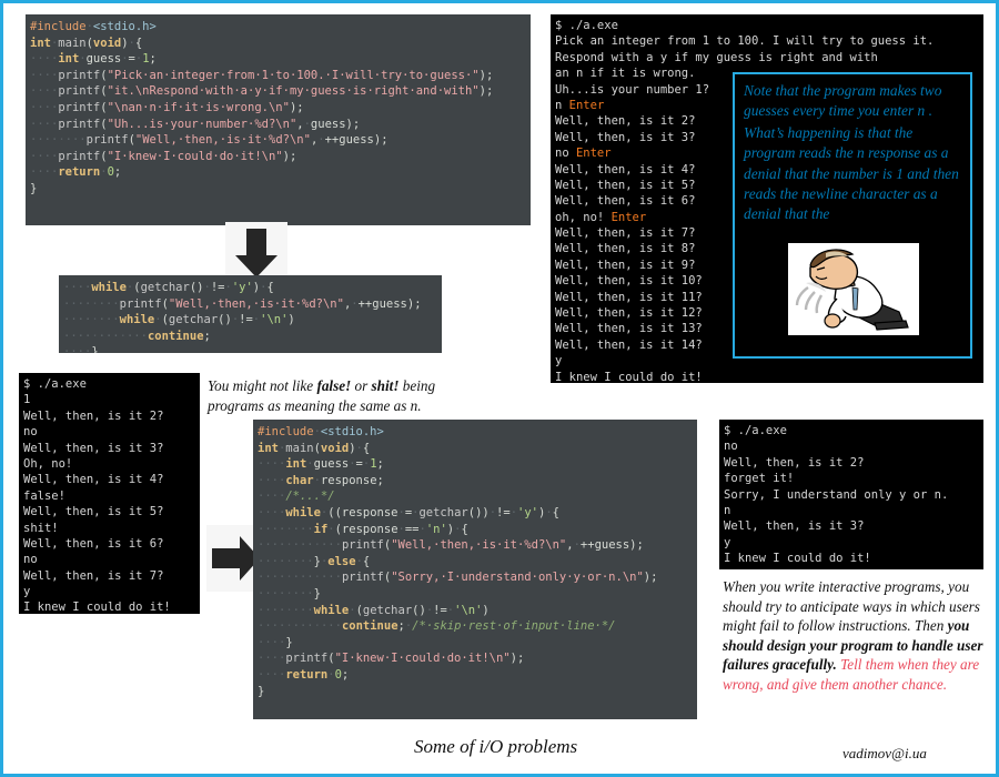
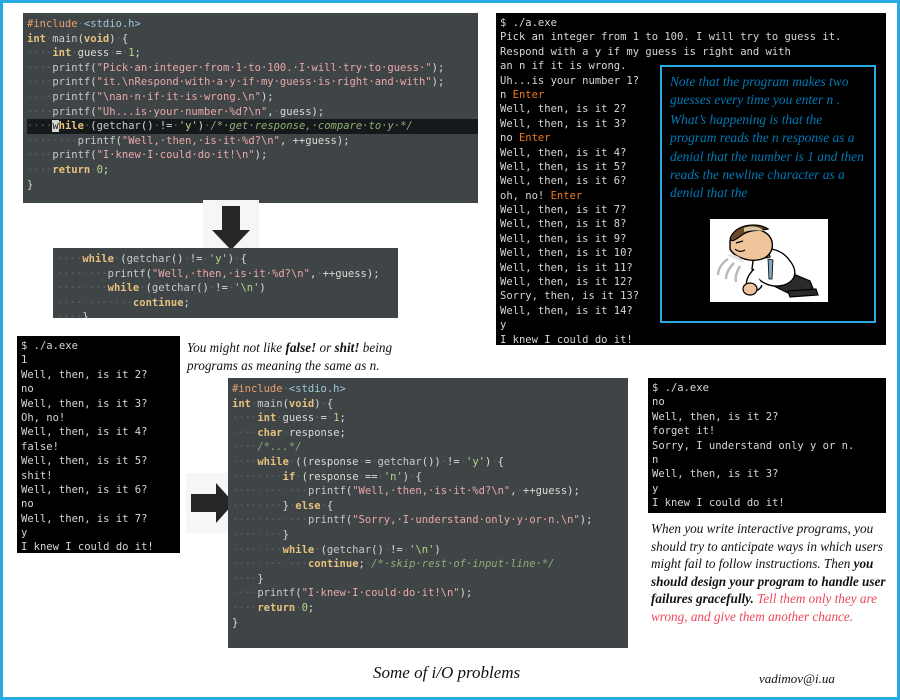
  #include·<stdio.h>
  int·main(void)·{
  ····int·guess·=·1;
  ····printf("Pick·an·integer·from·1·to·100.·I·will·try·to·guess·");
  ····printf("it.\nRespond·with·a·y·if·my·guess·is·right·and·with");
  ····printf("\nan·n·if·it·is·wrong.\n");
  ····printf("Uh...is·your·number·%d?\n",·guess);
+ ····while·(getchar()·!=·'y')·/*·get·response,·compare·to·y·*/
  ········printf("Well,·then,·is·it·%d?\n",·++guess);
  ····printf("I·knew·I·could·do·it!\n");
  ····return·0;
  }
  ····while·(getchar()·!=·'y')·{
  ········printf("Well,·then,·is·it·%d?\n",·++guess);
  ········while·(getchar() !=·'\n')
  ········ ···continue;
  ····}
  $ ./a.exe
  Pick an integer from 1 to 100. I will try to guess it.
  Respond with a y if my guess is right and with
  an n if it is wrong.
  Uh...is your number 1?
  n Enter
  Well, then, is it 2?
  Well, then, is it 3?
  no Enter
  Well, then, is it 4?
  Well, then, is it 5?
  Well, then, is it 6?
  oh, no! Enter
  Well, then, is it 7?
  Well, then, is it 8?
  Well, then, is it 9?
  Well, then, is it 10?
  Well, then, is it 11?
  Well, then, is it 12?
- Well, then, is it 13?
+ Sorry, then, is it 13?
  Well, then, is it 14?
  y
  I knew I could do it!
  Note that the program makes two guesses every time you enter n .
  What’s happening is that the program reads the n response as a denial that the number is 1 and then reads the newline character as a denial that the
  $ ./a.exe
  1
  Well, then, is it 2?
  no
  Well, then, is it 3?
  Oh, no!
  Well, then, is it 4?
  false!
  Well, then, is it 5?
  shit!
  Well, then, is it 6?
  no
  Well, then, is it 7?
  y
  I knew I could do it!
  You might not like false! or shit! being programs as meaning the same as n.
  #include·<stdio.h>
  int·main(void)·{
  ····int·guess·=·1;
  ····char·response;
  ····/*...*/
  ····while·((response·=·getchar())·!=·'y')·{
  ········if·(response·==·'n')·{
  ········ ···printf("Well,·then,·is·it·%d?\n",·++guess);
  ········}·else·{
  ········ ···printf("Sorry,·I·understand·only·y·or·n.\n");
  ········}
  ········while·(getchar() !=·'\n')
  ········ ···continue;·/*·skip·rest·of·input·line·*/
  ····}
  ····printf("I·knew·I·could·do·it!\n");
  ····return·0;
  }
  $ ./a.exe
  no
  Well, then, is it 2?
  forget it!
  Sorry, I understand only y or n.
  n
  Well, then, is it 3?
  y
  I knew I could do it!
- When you write interactive programs, you should try to anticipate ways in which users might fail to follow instructions. Then you should design your program to handle user failures gracefully. Tell them when they are wrong, and give them another chance.
+ When you write interactive programs, you should try to anticipate ways in which users might fail to follow instructions. Then you should design your program to handle user failures gracefully. Tell them only they are wrong, and give them another chance.
  Some of i/O problems
  vadimov@i.ua
